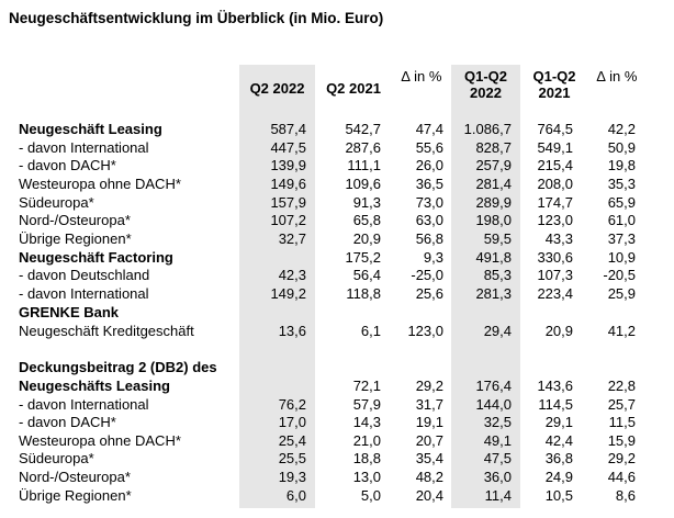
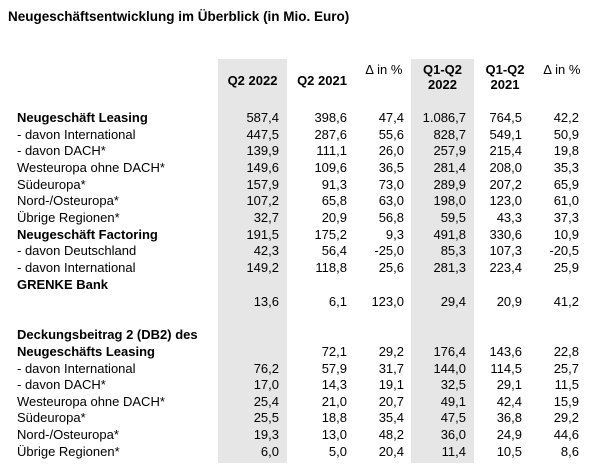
  Neugeschäftsentwicklung im Überblick (in Mio. Euro)
  Q2 2022
  Q2 2021
  ∆ in %
  Q1-Q2
  2022
  Q1-Q2
  2021
  ∆ in %
  Neugeschäft Leasing
  587,4
- 542,7
+ 398,6
  47,4
  1.086,7
  764,5
  42,2
  - davon International
  447,5
  287,6
  55,6
  828,7
  549,1
  50,9
  - davon DACH*
  139,9
  111,1
  26,0
  257,9
  215,4
  19,8
  Westeuropa ohne DACH*
  149,6
  109,6
  36,5
  281,4
  208,0
  35,3
  Südeuropa*
  157,9
  91,3
  73,0
  289,9
- 174,7
+ 207,2
  65,9
  Nord-/Osteuropa*
  107,2
  65,8
  63,0
  198,0
  123,0
  61,0
  Übrige Regionen*
  32,7
  20,9
  56,8
  59,5
  43,3
  37,3
  Neugeschäft Factoring
+ 191,5
  175,2
  9,3
  491,8
  330,6
  10,9
  - davon Deutschland
  42,3
  56,4
  -25,0
  85,3
  107,3
  -20,5
  - davon International
  149,2
  118,8
  25,6
  281,3
  223,4
  25,9
  GRENKE Bank
- Neugeschäft Kreditgeschäft
  13,6
  6,1
  123,0
  29,4
  20,9
  41,2
  Deckungsbeitrag 2 (DB2) des
  Neugeschäfts Leasing
  72,1
  29,2
  176,4
  143,6
  22,8
  - davon International
  76,2
  57,9
  31,7
  144,0
  114,5
  25,7
  - davon DACH*
  17,0
  14,3
  19,1
  32,5
  29,1
  11,5
  Westeuropa ohne DACH*
  25,4
  21,0
  20,7
  49,1
  42,4
  15,9
  Südeuropa*
  25,5
  18,8
  35,4
  47,5
  36,8
  29,2
  Nord-/Osteuropa*
  19,3
  13,0
  48,2
  36,0
  24,9
  44,6
  Übrige Regionen*
  6,0
  5,0
  20,4
  11,4
  10,5
  8,6
